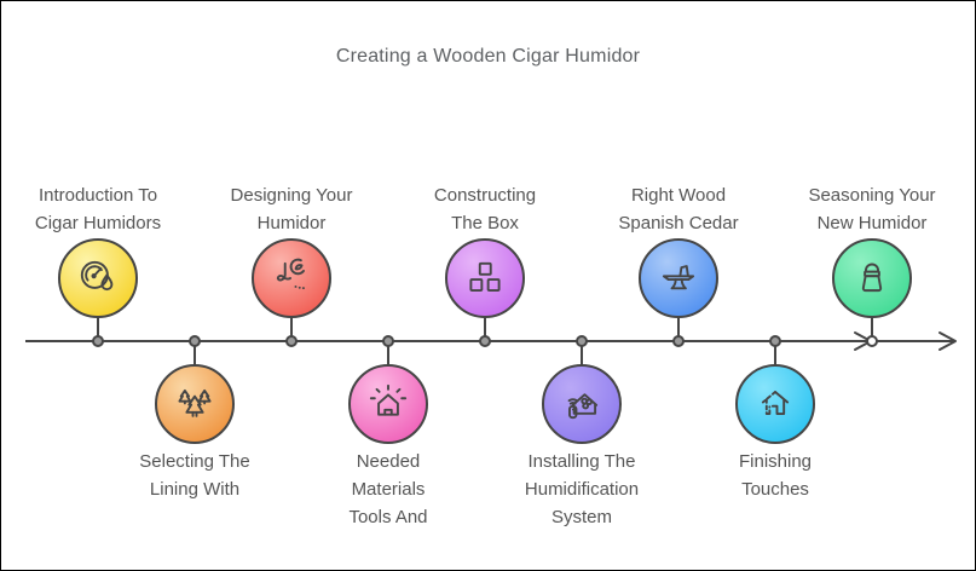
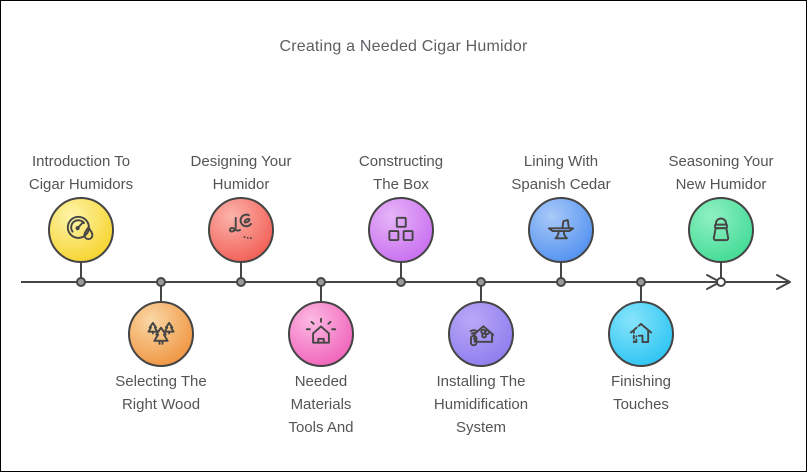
- Creating a Wooden Cigar Humidor
+ Creating a Needed Cigar Humidor
  Introduction To
  Cigar Humidors
  Selecting The
- Lining With
+ Right Wood
  Designing Your
  Humidor
  Needed
  Materials
  Tools And
  Constructing
  The Box
  Installing The
  Humidification
  System
- Right Wood
+ Lining With
  Spanish Cedar
  Finishing
  Touches
  Seasoning Your
  New Humidor
